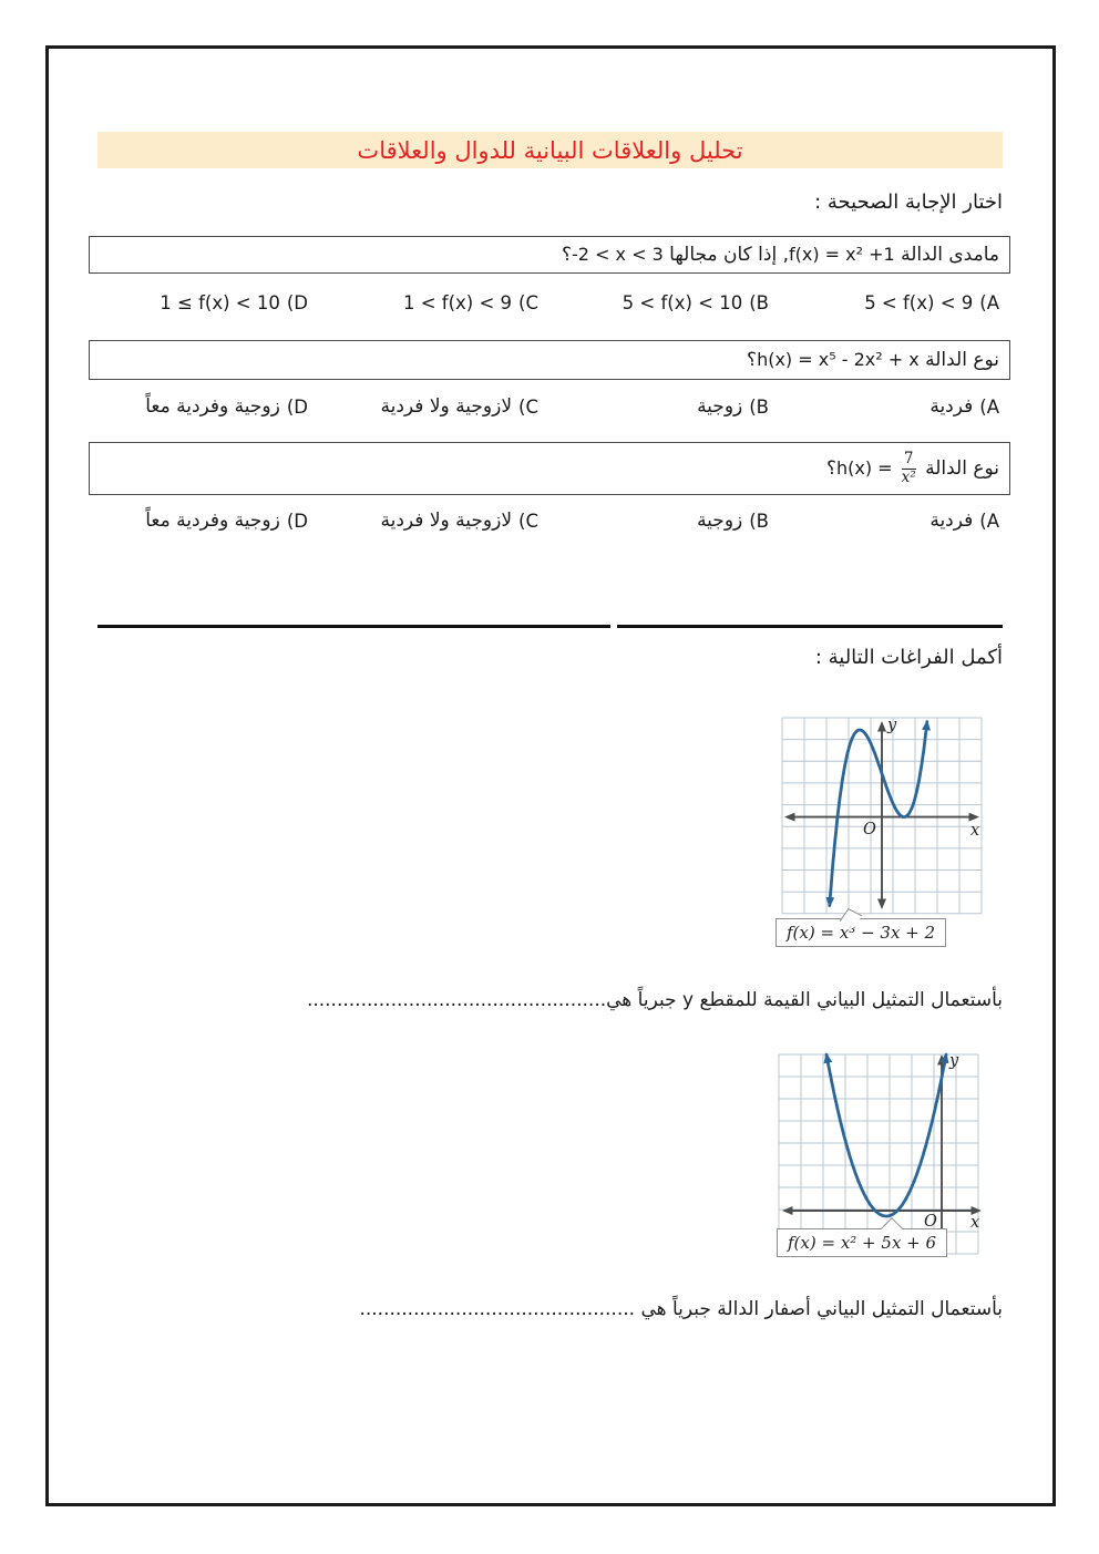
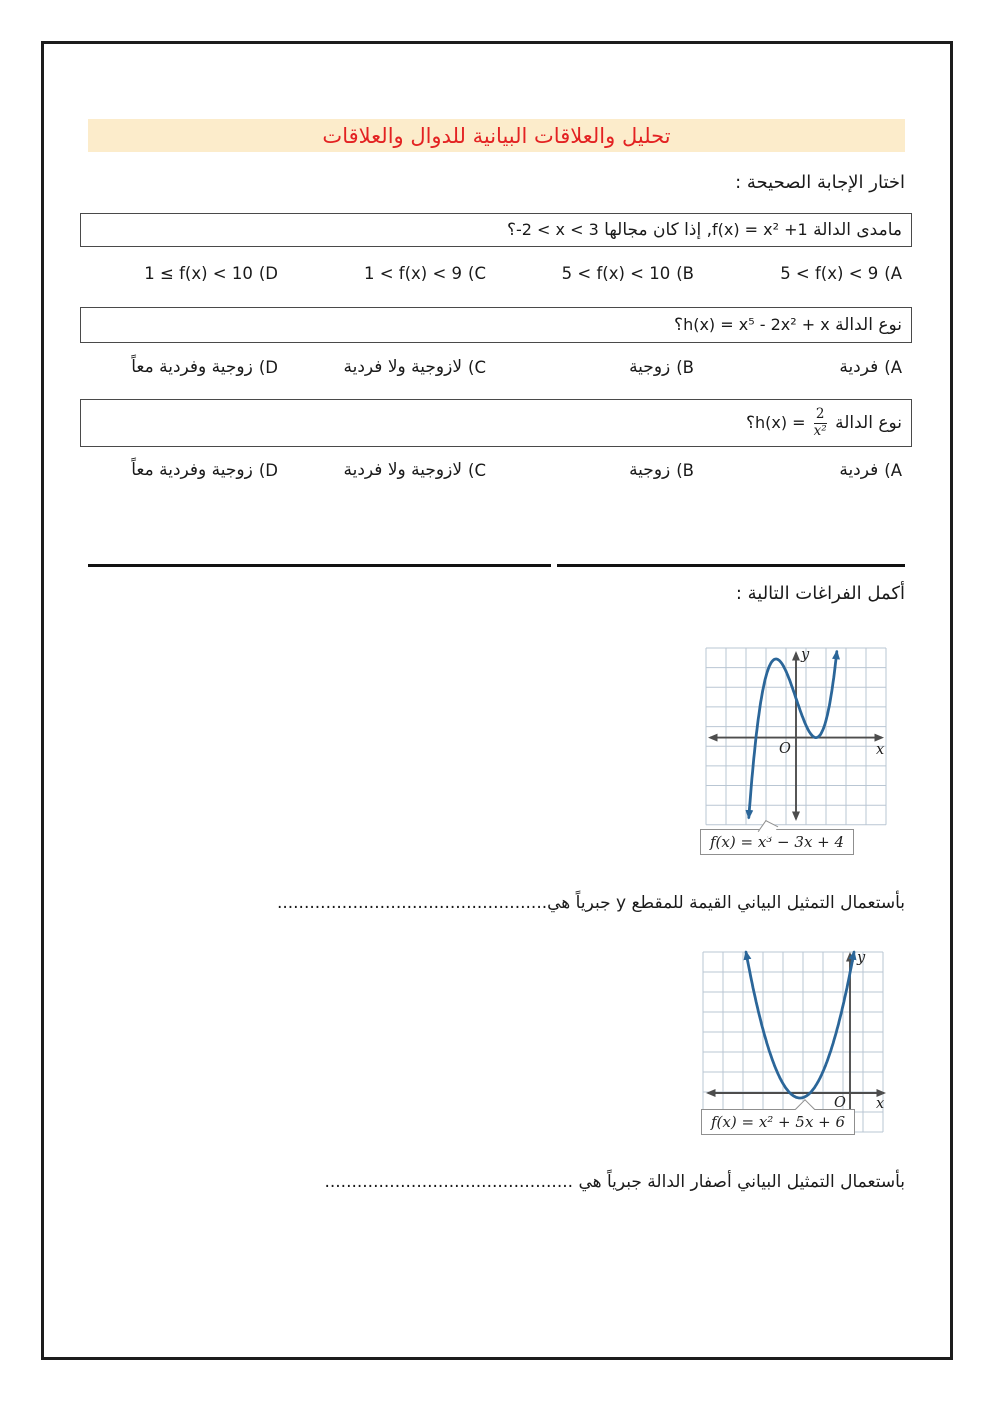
  تحليل والعلاقات البيانية للدوال والعلاقات
  اختار الإجابة الصحيحة :
  مامدى الدالة f(x) = x² +1, إذا كان مجالها -2 < x < 3؟
  (A
  5 < f(x) < 9
  (B
  5 < f(x) < 10
  (C
  1 < f(x) < 9
  (D
  1 ≤ f(x) < 10
  نوع الدالة h(x) = x⁵ - 2x² + x؟
  (A
  فردية
  (B
  زوجية
  (C
  لازوجية ولا فردية
  (D
  زوجية وفردية معاً
  نوع الدالة h(x) =
- 7
+ 2
  x²
  ؟
  (A
  فردية
  (B
  زوجية
  (C
  لازوجية ولا فردية
  (D
  زوجية وفردية معاً
  أكمل الفراغات التالية :
  y
  x
  O
- f(x) = x³ − 3x + 2
+ f(x) = x³ − 3x + 4
  بأستعمال التمثيل البياني القيمة للمقطع y جبرياً هي..................................................
  y
  x
  O
  f(x) = x² + 5x + 6
  بأستعمال التمثيل البياني أصفار الدالة جبرياً هي ..............................................
